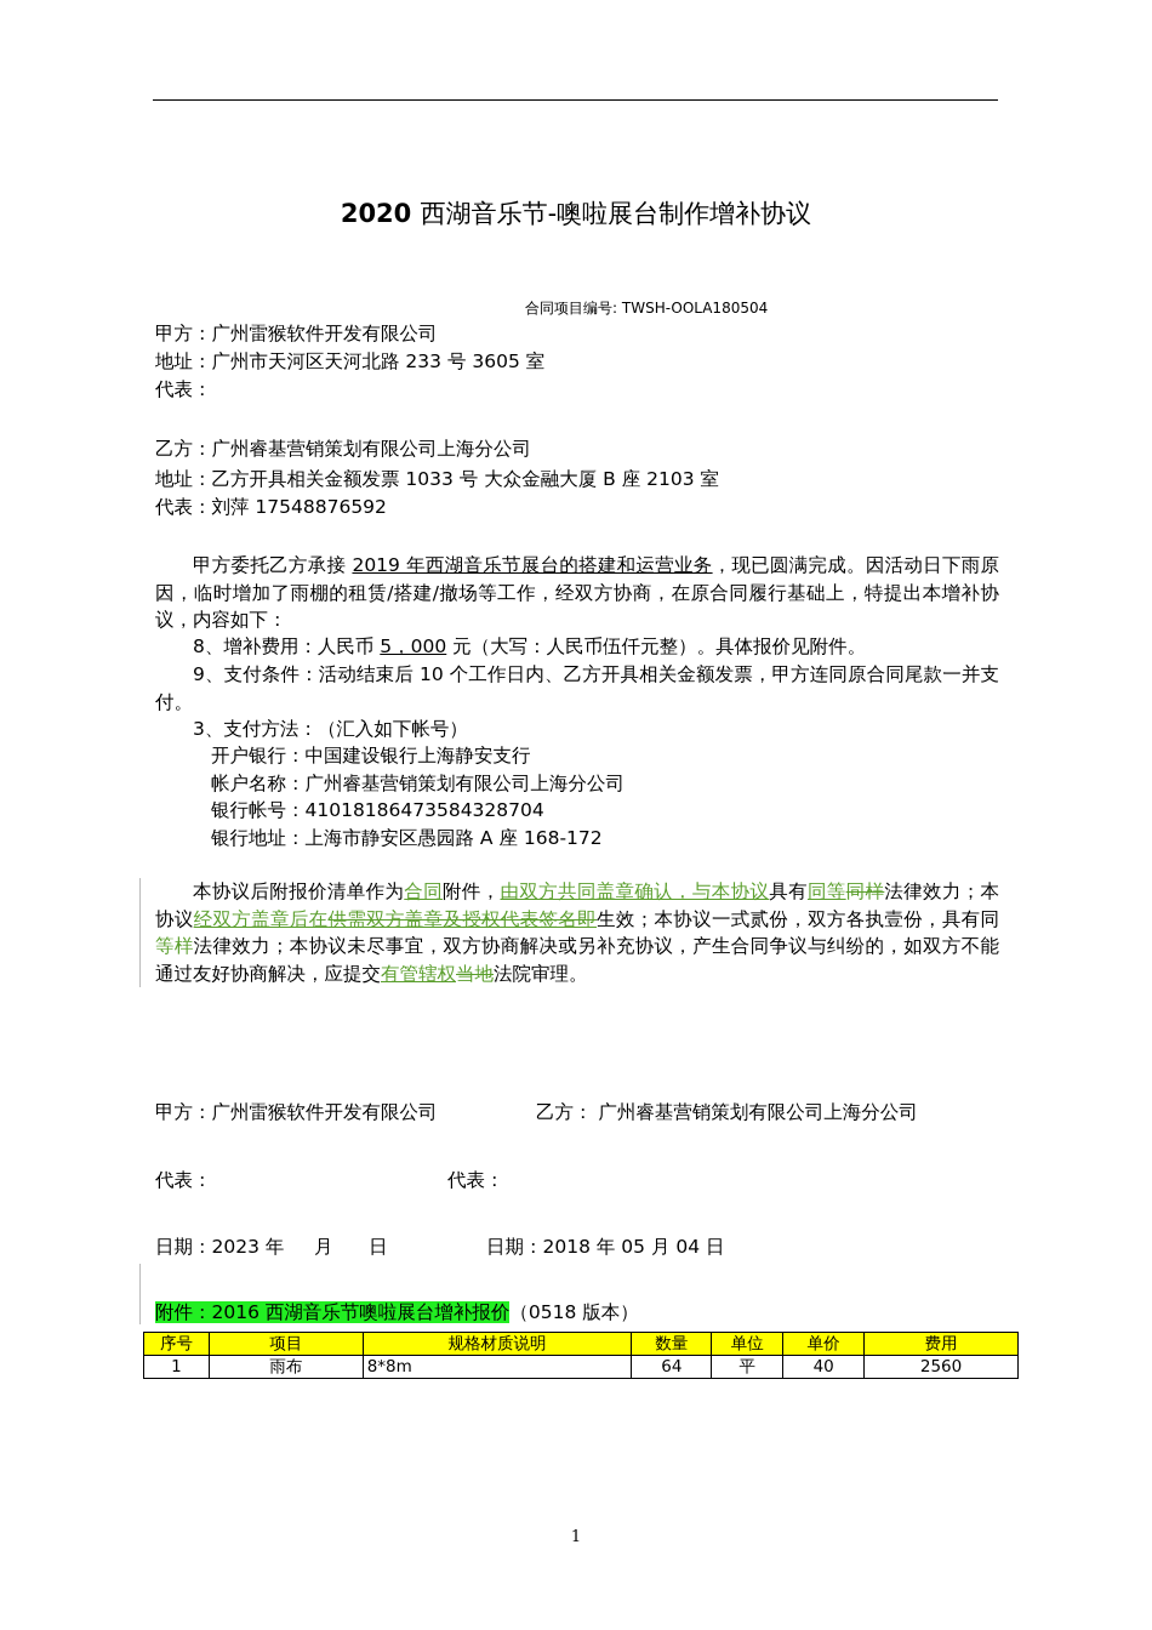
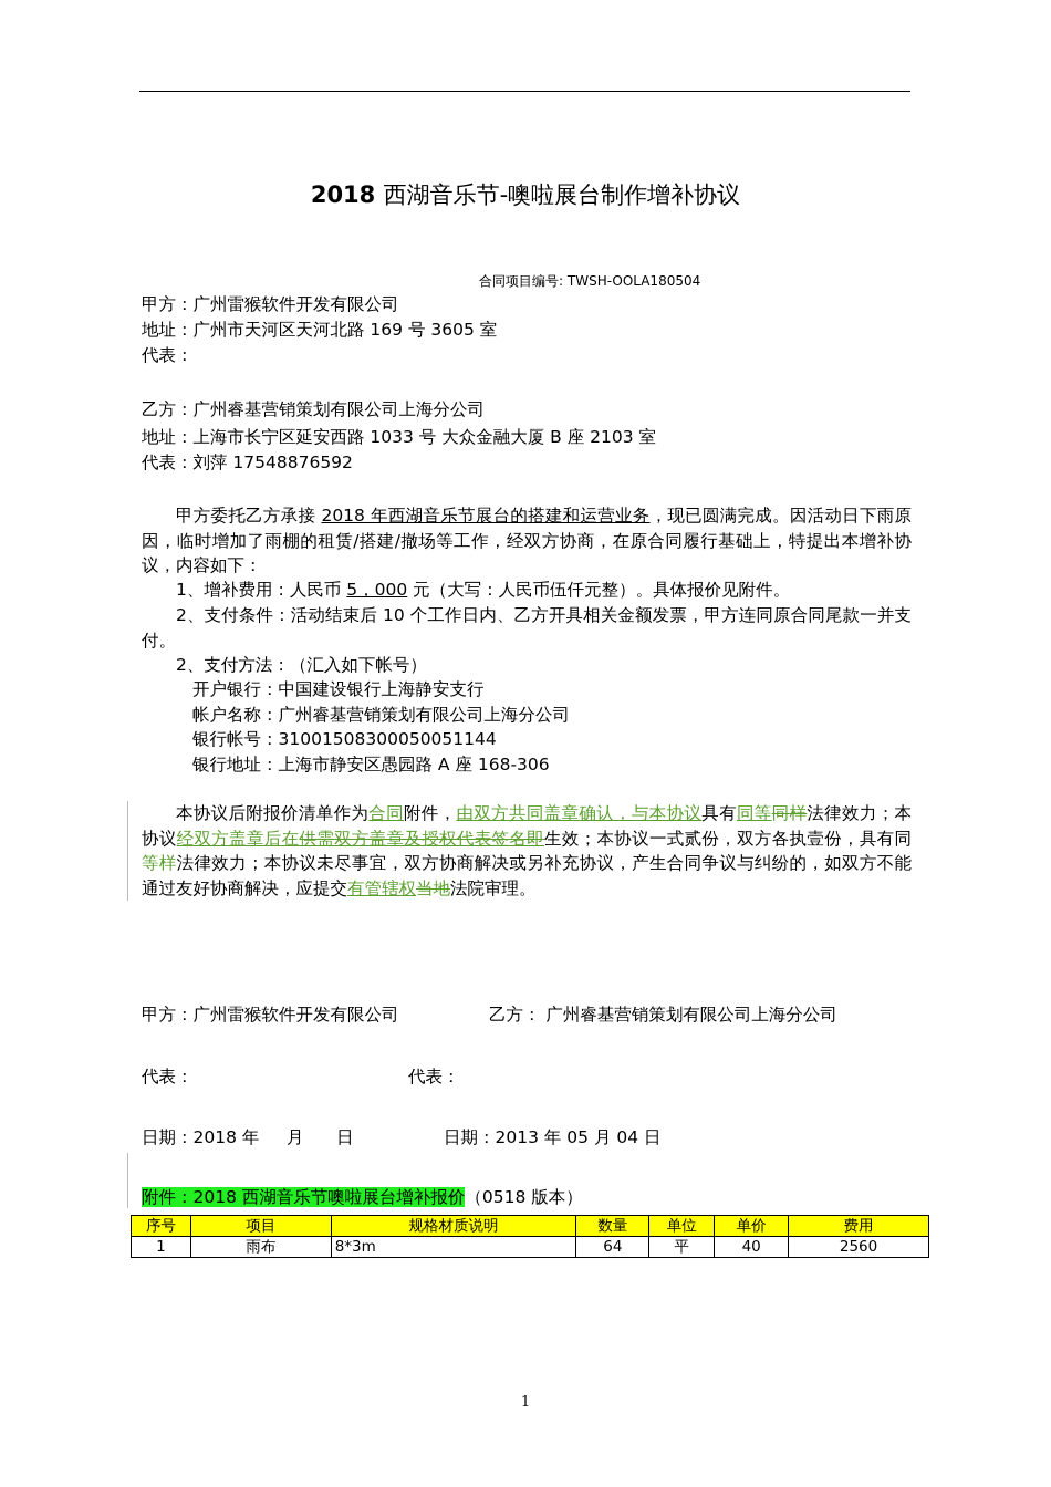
- 2020 西湖音乐节-噢啦展台制作增补协议
+ 2018 西湖音乐节-噢啦展台制作增补协议
  合同项目编号: TWSH-OOLA180504
  甲方：广州雷猴软件开发有限公司
- 地址：广州市天河区天河北路 233 号 3605 室
+ 地址：广州市天河区天河北路 169 号 3605 室
  代表：
  乙方：广州睿基营销策划有限公司上海分公司
- 地址：乙方开具相关金额发票 1033 号 大众金融大厦 B 座 2103 室
+ 地址：上海市长宁区延安西路 1033 号 大众金融大厦 B 座 2103 室
  代表：刘萍 17548876592
- 甲方委托乙方承接 2019 年西湖音乐节展台的搭建和运营业务，现已圆满完成。因活动日下雨原因，临时增加了雨棚的租赁/搭建/撤场等工作，经双方协商，在原合同履行基础上，特提出本增补协议，内容如下：
+ 甲方委托乙方承接 2018 年西湖音乐节展台的搭建和运营业务，现已圆满完成。因活动日下雨原因，临时增加了雨棚的租赁/搭建/撤场等工作，经双方协商，在原合同履行基础上，特提出本增补协议，内容如下：
- 8、增补费用：人民币 5，000 元（大写：人民币伍仟元整）。具体报价见附件。
+ 1、增补费用：人民币 5，000 元（大写：人民币伍仟元整）。具体报价见附件。
- 9、支付条件：活动结束后 10 个工作日内、乙方开具相关金额发票，甲方连同原合同尾款一并支付。
+ 2、支付条件：活动结束后 10 个工作日内、乙方开具相关金额发票，甲方连同原合同尾款一并支付。
- 3、支付方法：（汇入如下帐号）
+ 2、支付方法：（汇入如下帐号）
  开户银行：中国建设银行上海静安支行
  帐户名称：广州睿基营销策划有限公司上海分公司
- 银行帐号：41018186473584328704
+ 银行帐号：31001508300050051144
- 银行地址：上海市静安区愚园路 A 座 168-172
+ 银行地址：上海市静安区愚园路 A 座 168-306
  本协议后附报价清单作为合同附件，由双方共同盖章确认，与本协议具有同等同样法律效力；本协议经双方盖章后在供需双方盖章及授权代表签名即生效；本协议一式贰份，双方各执壹份，具有同等样法律效力；本协议未尽事宜，双方协商解决或另补充协议，产生合同争议与纠纷的，如双方不能通过友好协商解决，应提交有管辖权当地法院审理。
  甲方：广州雷猴软件开发有限公司
  乙方： 广州睿基营销策划有限公司上海分公司
  代表：
  代表：
- 日期：2023 年 月 日
+ 日期：2018 年 月 日
- 日期：2018 年 05 月 04 日
+ 日期：2013 年 05 月 04 日
- 附件：2016 西湖音乐节噢啦展台增补报价（0518 版本）
+ 附件：2018 西湖音乐节噢啦展台增补报价（0518 版本）
  序号	项目	规格材质说明	数量	单位	单价	费用
- 1	雨布	8*8m	64	平	40	2560
+ 1	雨布	8*3m	64	平	40	2560
  1
